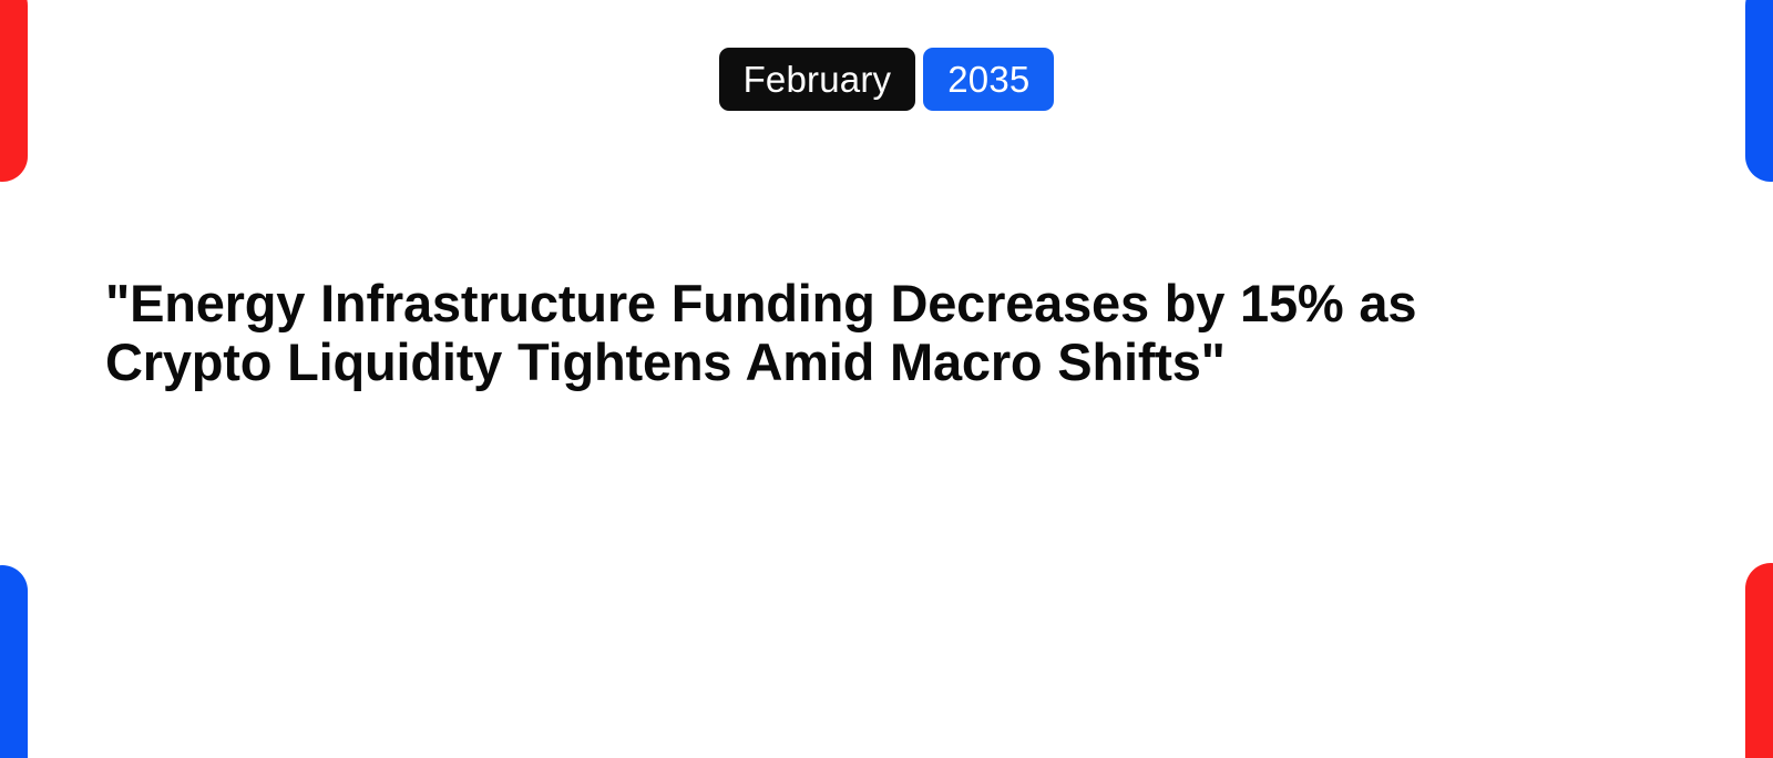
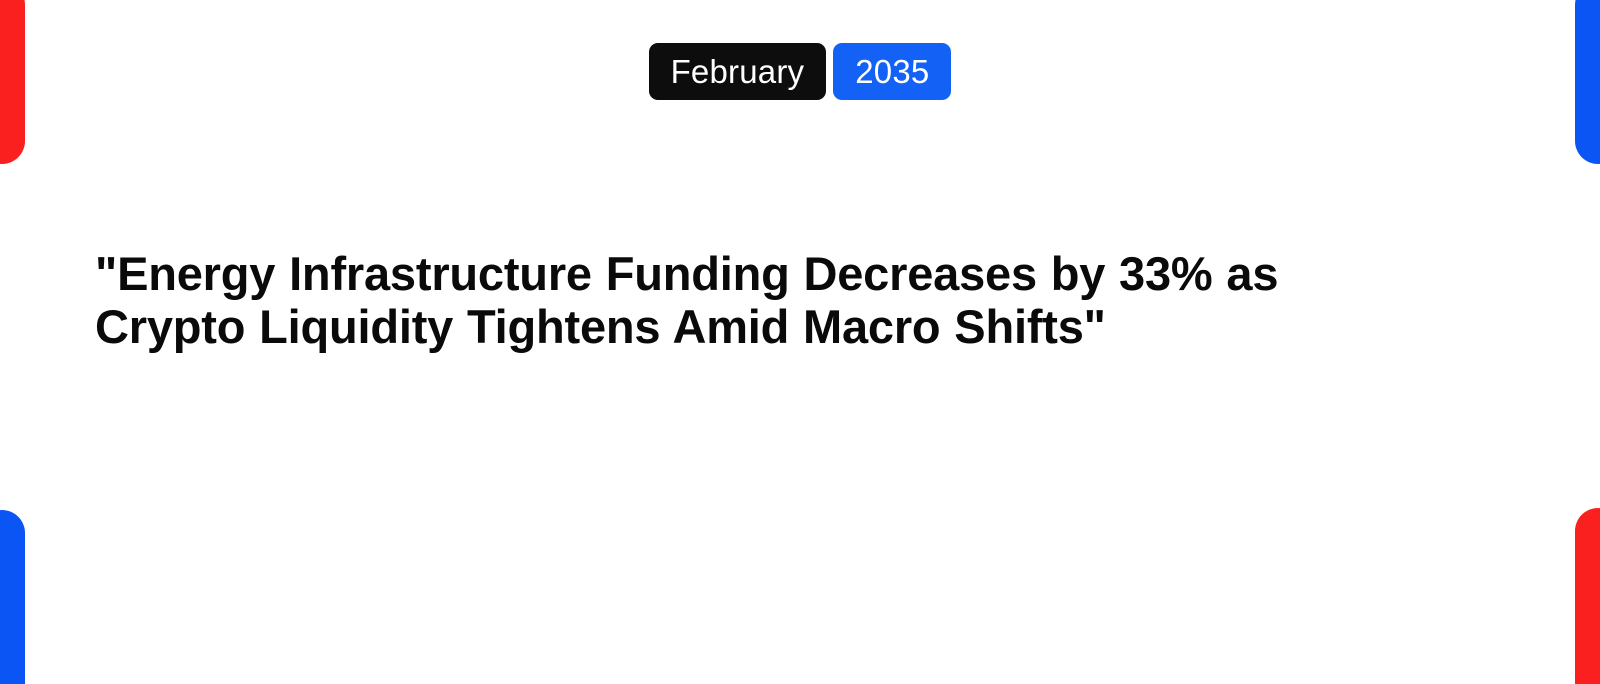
  February
  2035
- "Energy Infrastructure Funding Decreases by 15% as Crypto Liquidity Tightens Amid Macro Shifts"
+ "Energy Infrastructure Funding Decreases by 33% as Crypto Liquidity Tightens Amid Macro Shifts"
